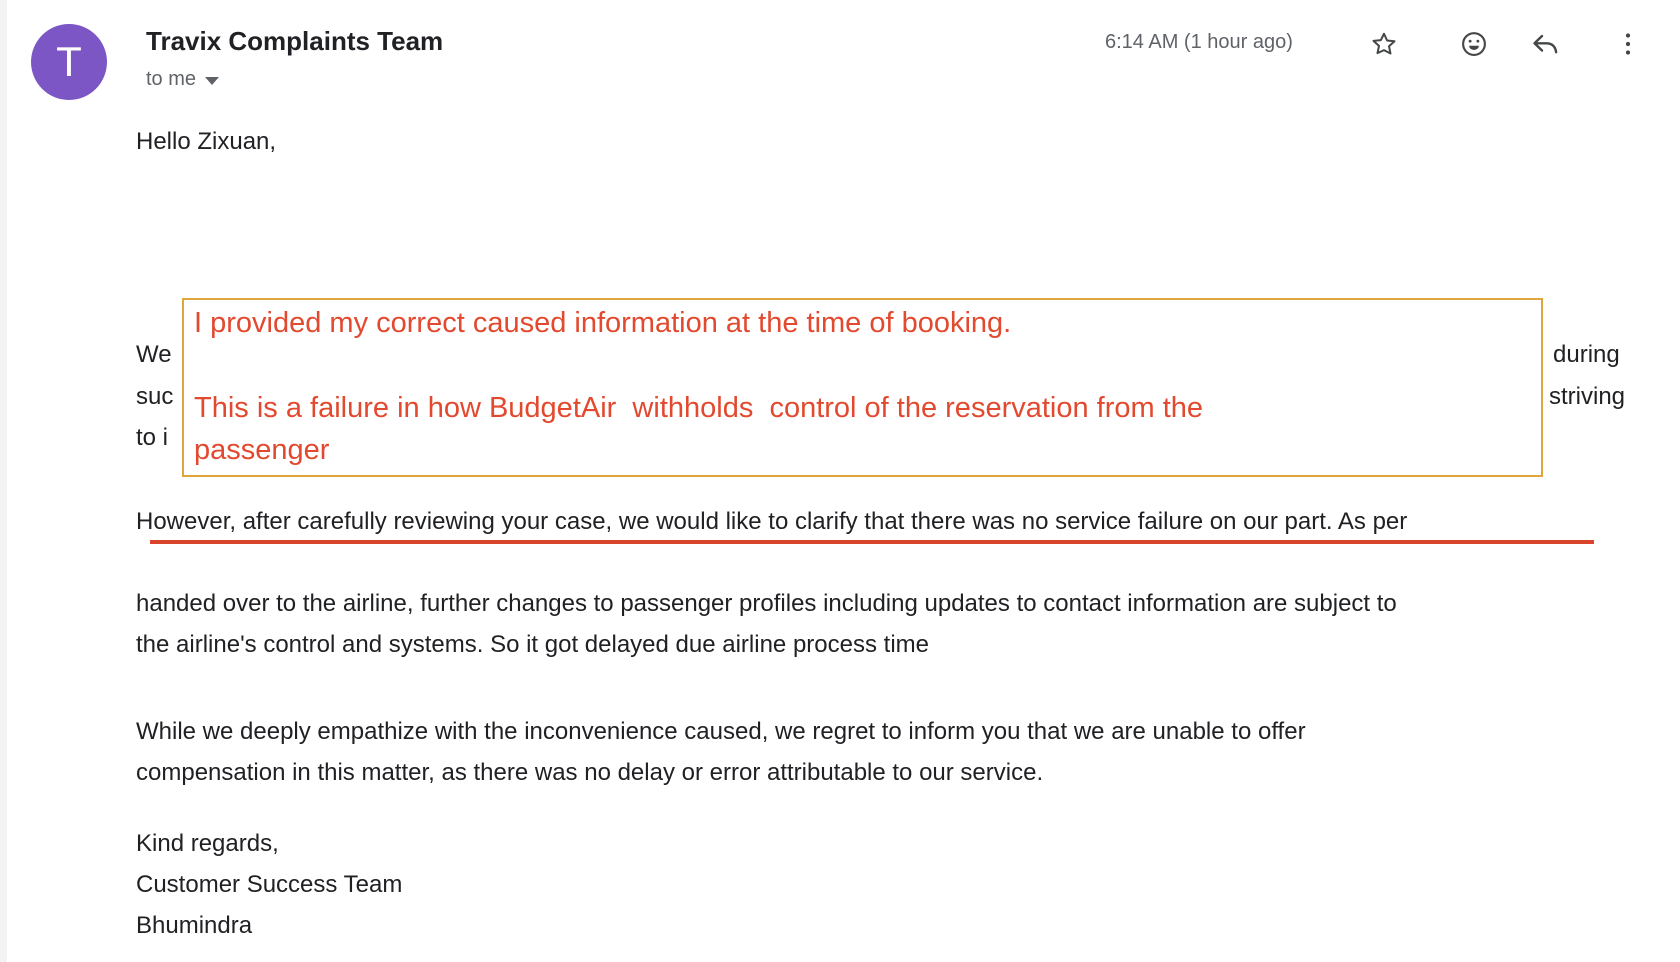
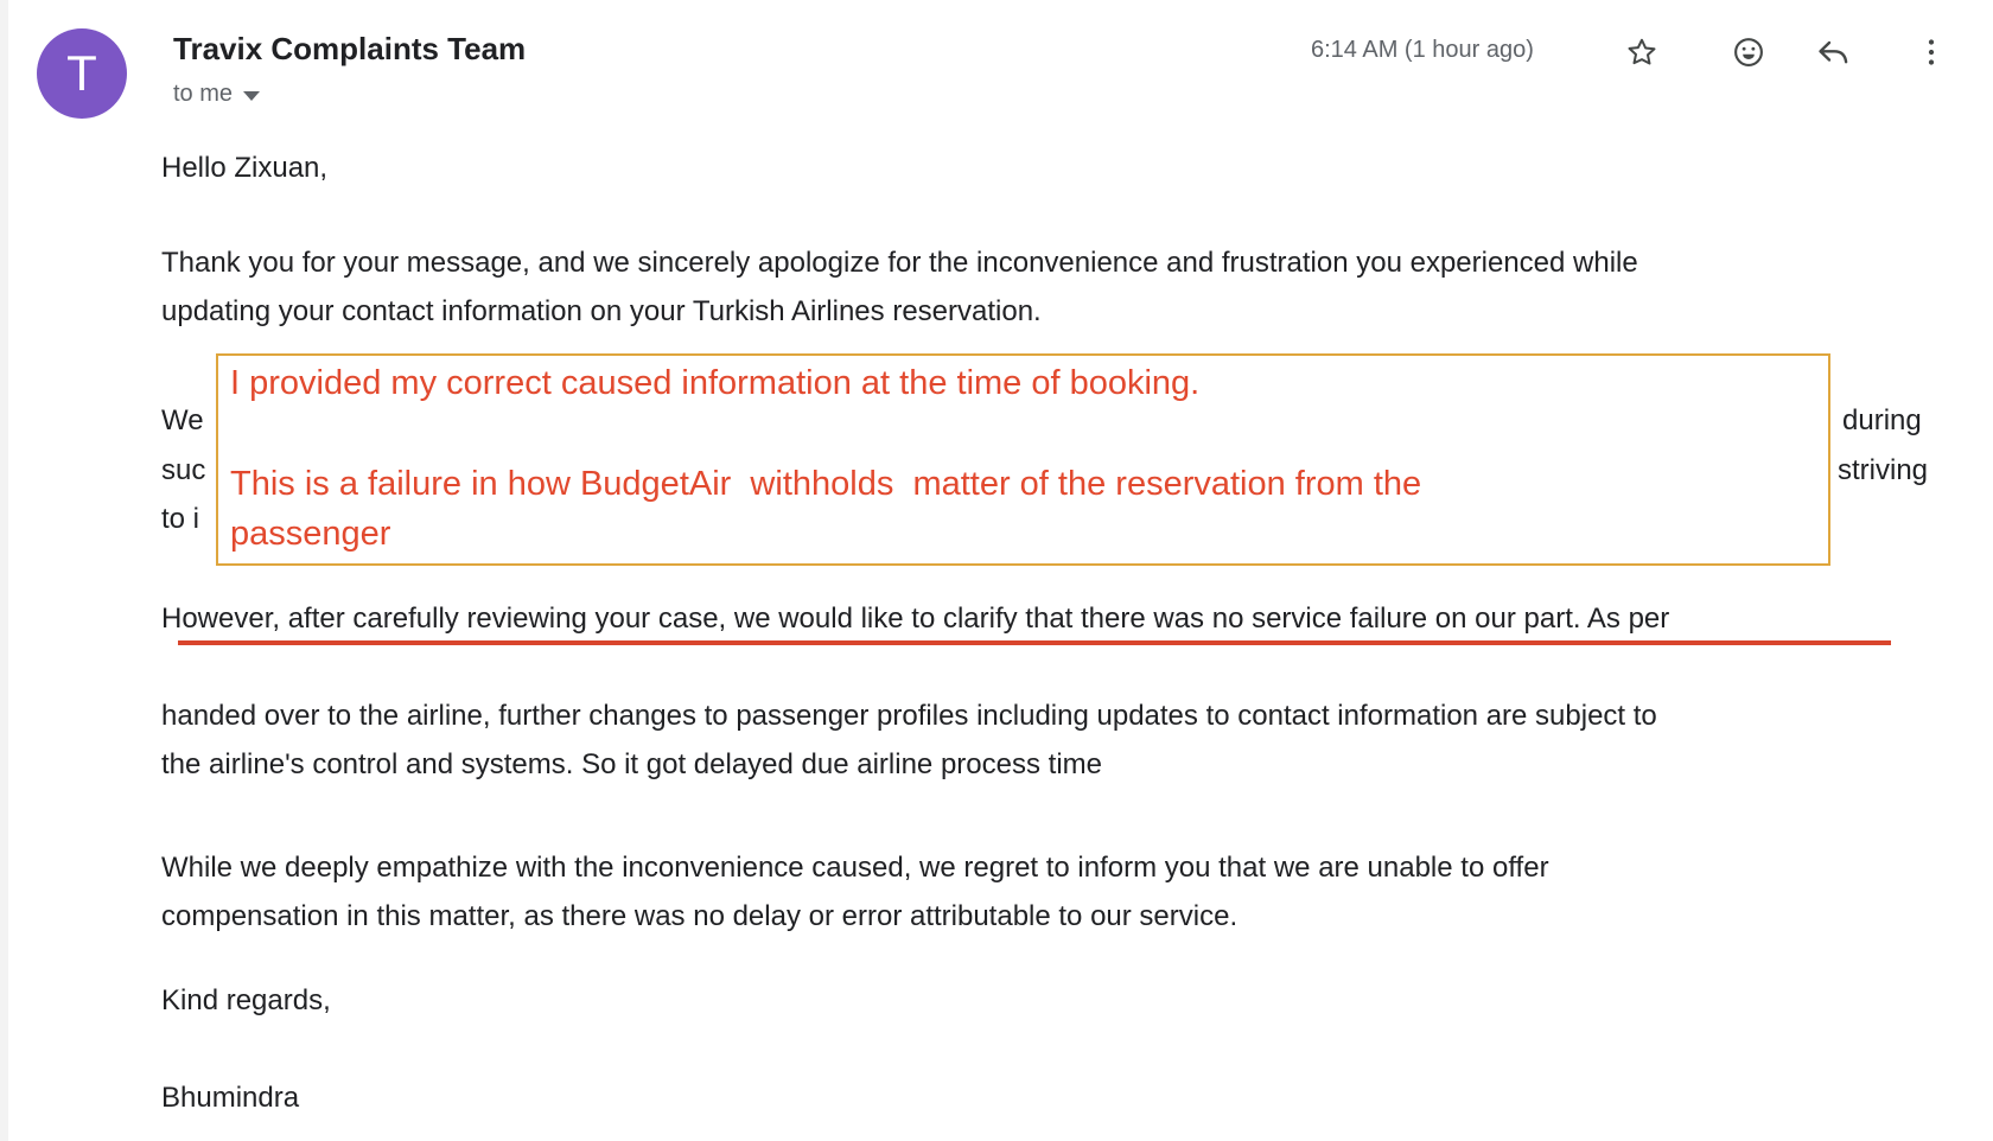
  T
  Travix Complaints Team
  to me
  6:14 AM (1 hour ago)
  Hello Zixuan,
+ Thank you for your message, and we sincerely apologize for the inconvenience and frustration you experienced while
+ updating your contact information on your Turkish Airlines reservation.
  We
  during
  suc
  striving
  to i
  I provided my correct caused information at the time of booking.
- This is a failure in how BudgetAir withholds control of the reservation from the
+ This is a failure in how BudgetAir withholds matter of the reservation from the
  passenger
  However, after carefully reviewing your case, we would like to clarify that there was no service failure on our part. As per
  handed over to the airline, further changes to passenger profiles including updates to contact information are subject to
  the airline's control and systems. So it got delayed due airline process time
  While we deeply empathize with the inconvenience caused, we regret to inform you that we are unable to offer
  compensation in this matter, as there was no delay or error attributable to our service.
  Kind regards,
- Customer Success Team
  Bhumindra
